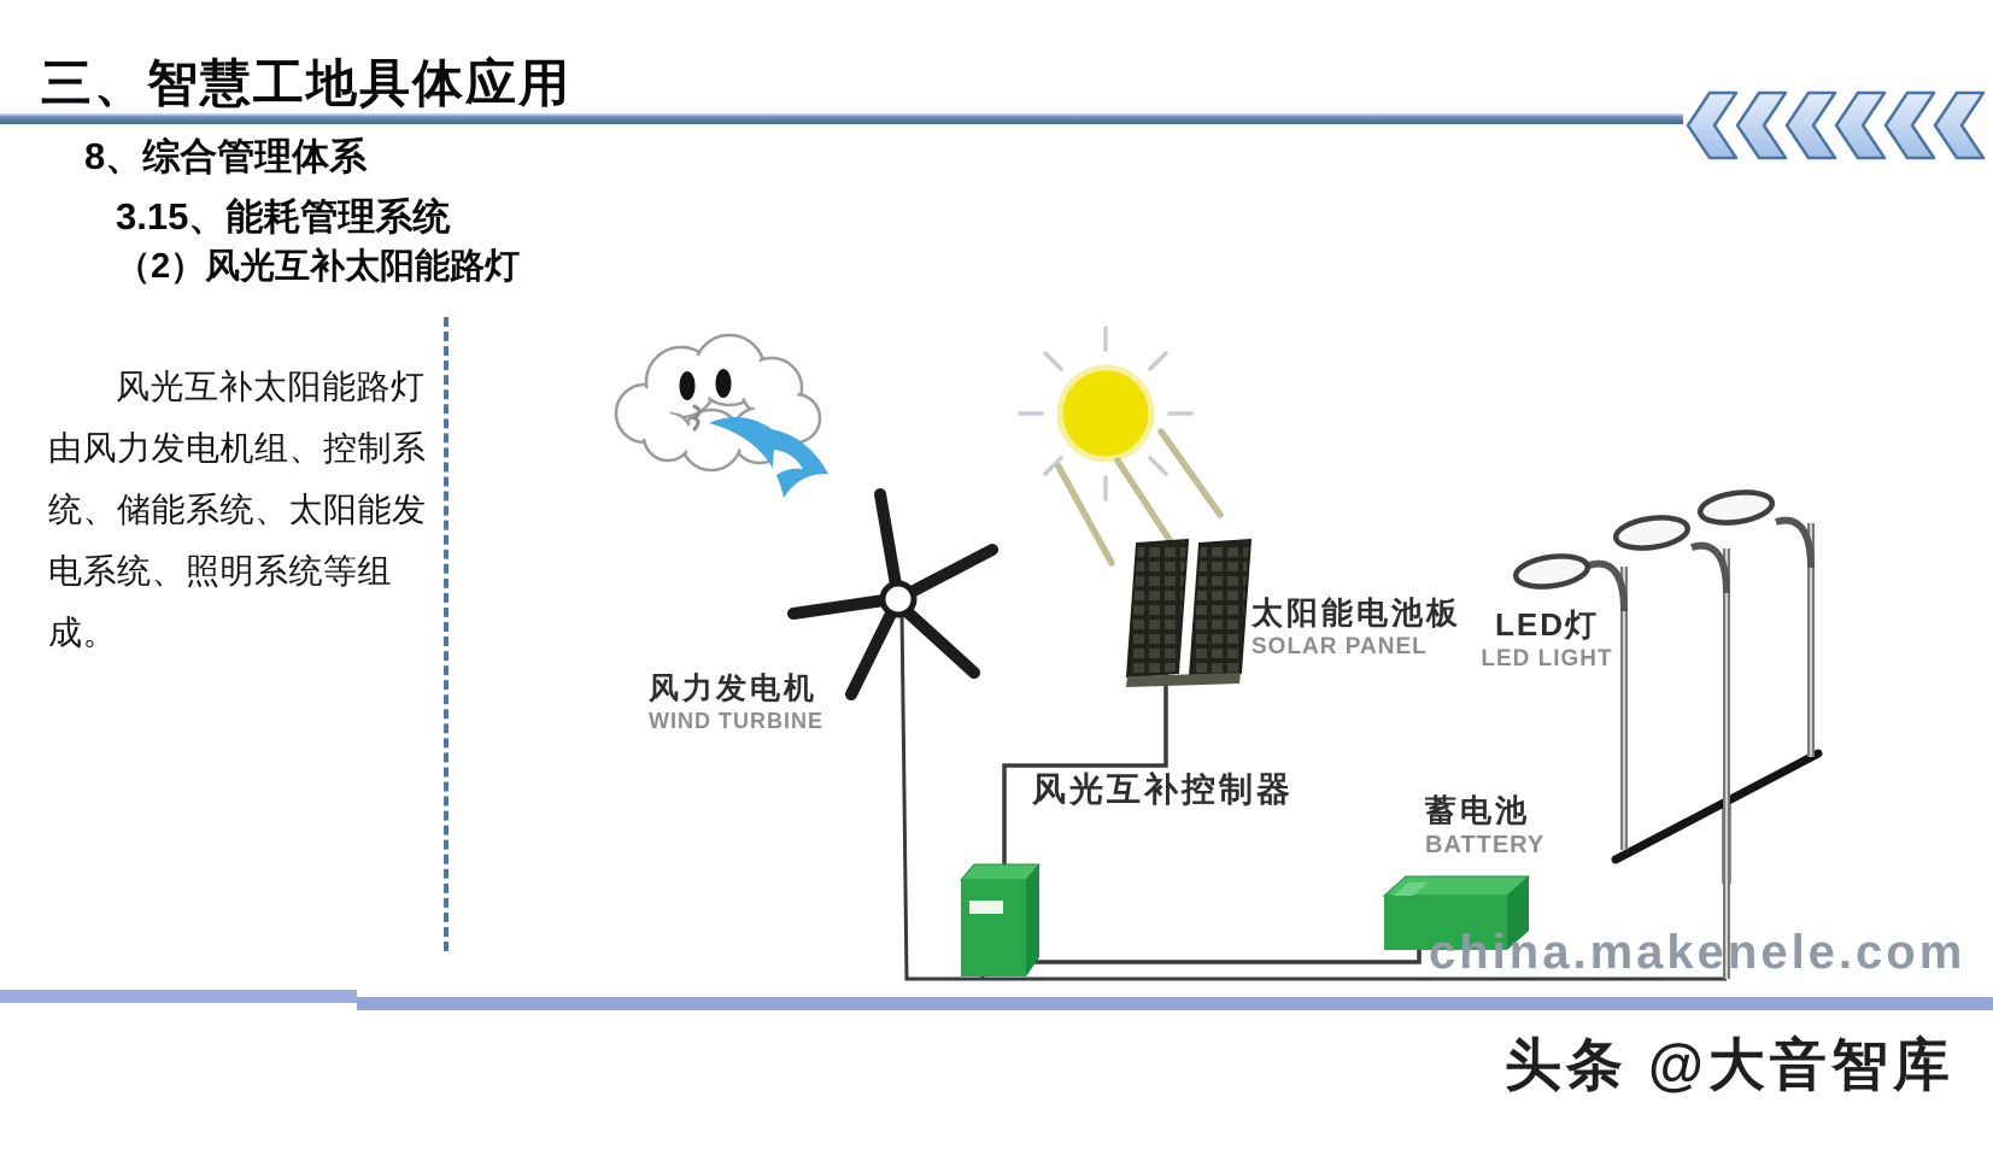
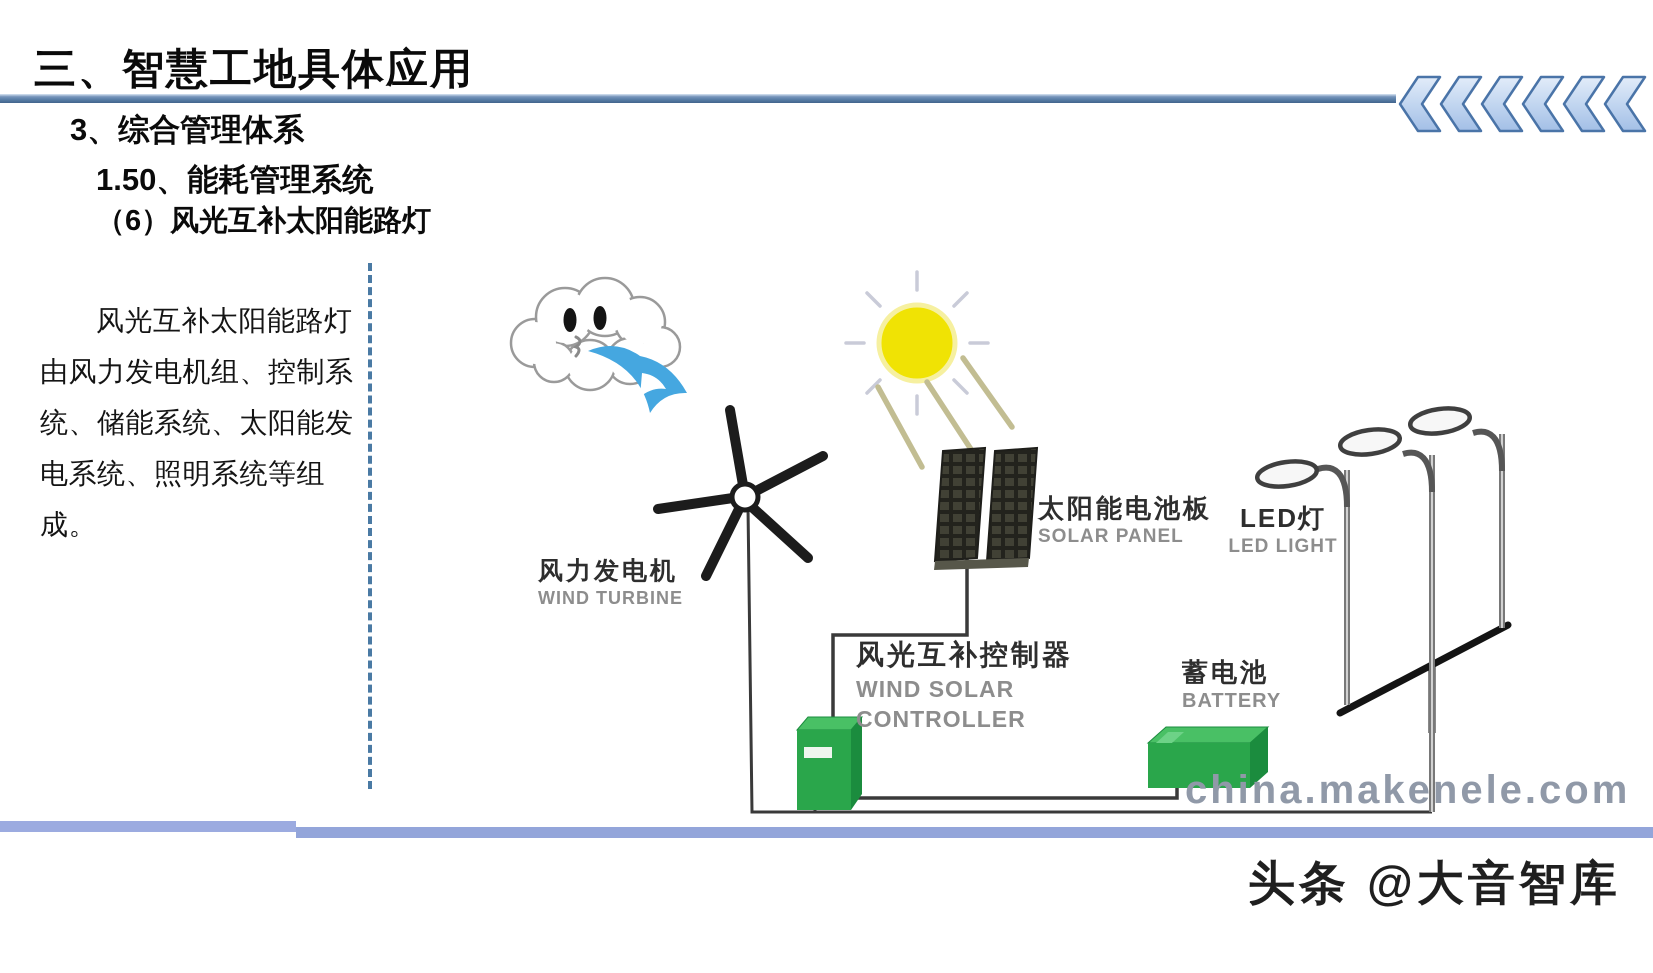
  三、智慧工地具体应用
- 8、综合管理体系
+ 3、综合管理体系
- 3.15、能耗管理系统
+ 1.50、能耗管理系统
- （2）风光互补太阳能路灯
+ （6）风光互补太阳能路灯
  风光互补太阳能路灯由风力发电机组、控制系统、储能系统、太阳能发电系统、照明系统等组成。
  风力发电机
  WIND TURBINE
  太阳能电池板
  SOLAR PANEL
  LED灯
  LED LIGHT
  风光互补控制器
+ WIND SOLAR
+ CONTROLLER
  蓄电池
  BATTERY
  china.makenele.com
  头条 @大音智库
